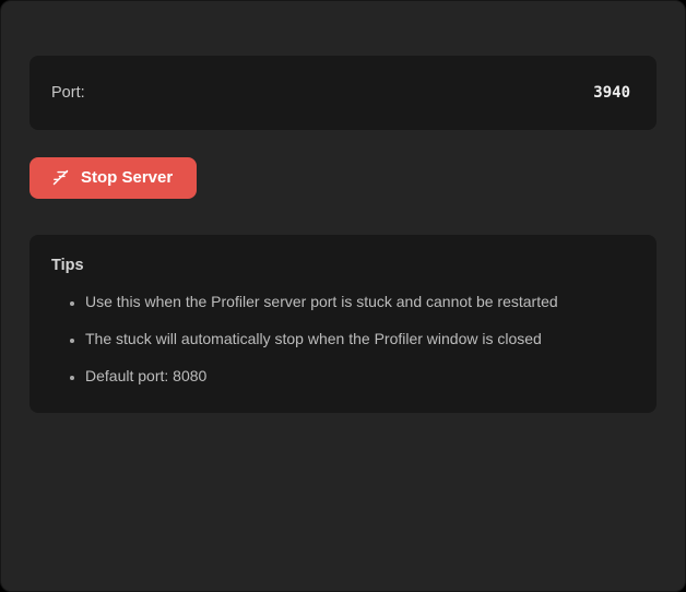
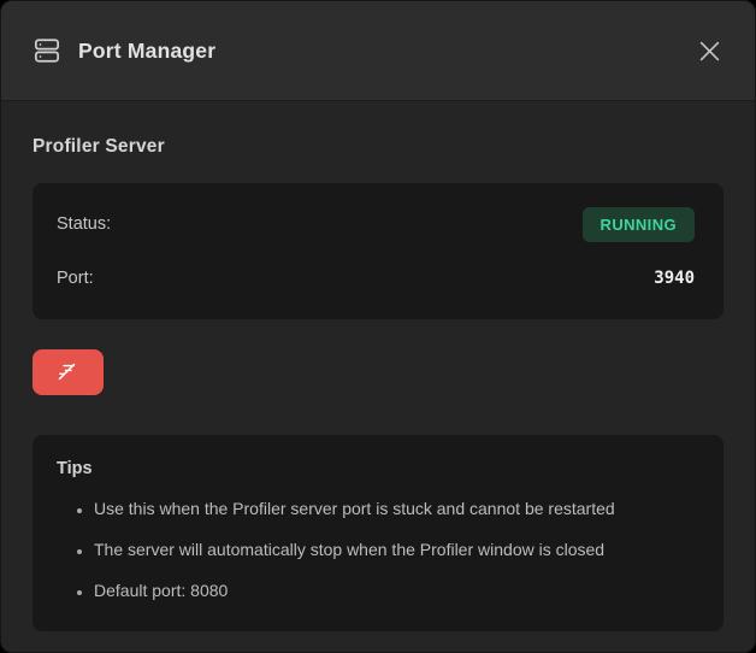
+ Port Manager
+ Profiler Server
+ Status:
+ RUNNING
  Port:
  3940
- Stop Server
  Tips
  Use this when the Profiler server port is stuck and cannot be restarted
- The stuck will automatically stop when the Profiler window is closed
+ The server will automatically stop when the Profiler window is closed
  Default port: 8080
